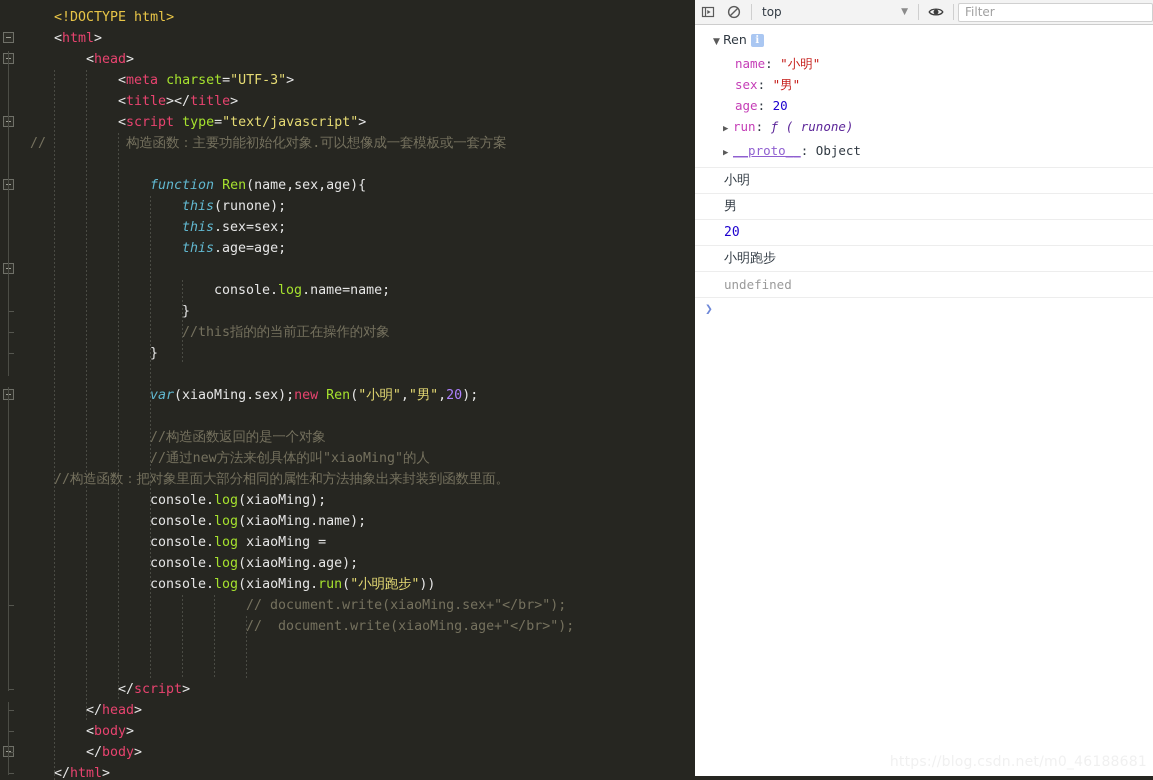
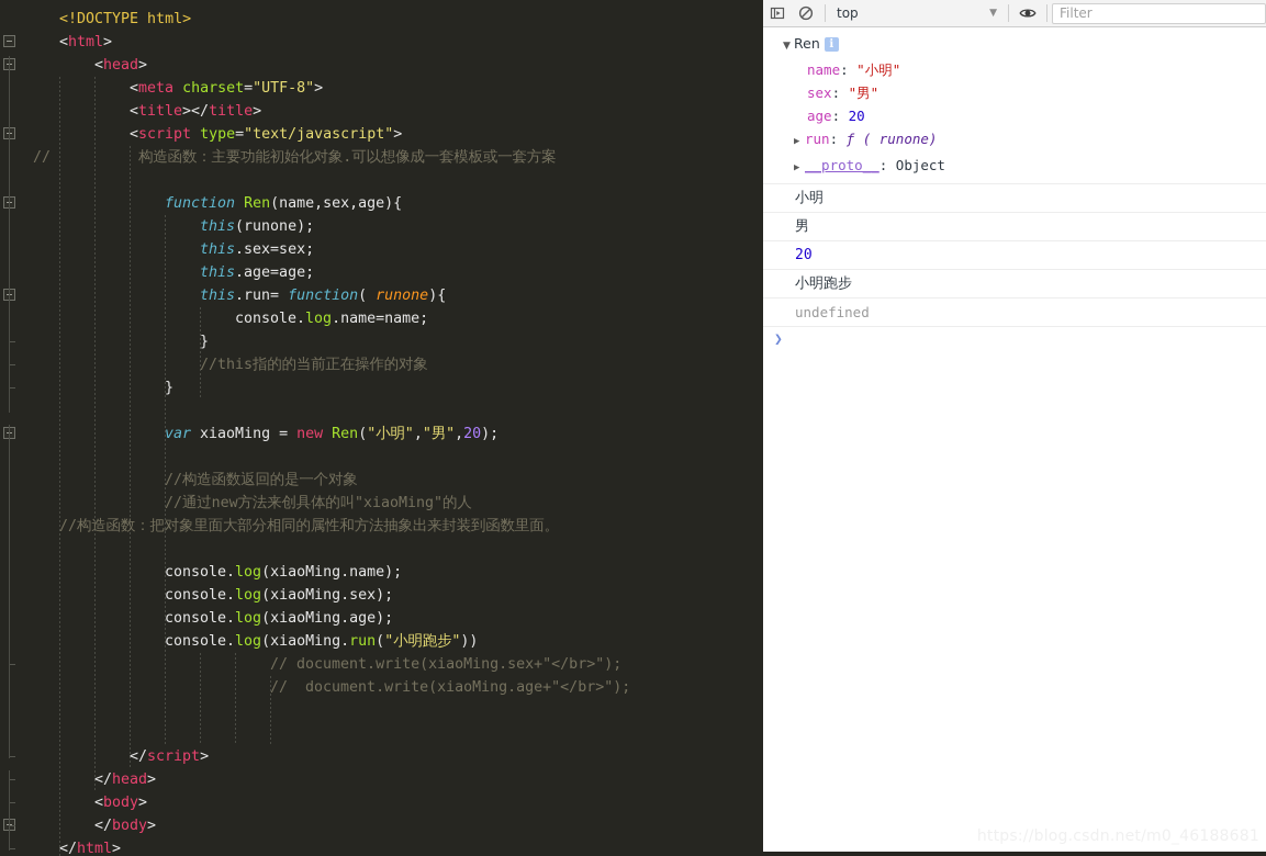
  <!DOCTYPE html>
  <html>
  <head>
- <meta charset="UTF-3">
+ <meta charset="UTF-8">
  <title></title>
  <script type="text/javascript">
  // 构造函数：主要功能初始化对象.可以想像成一套模板或一套方案
  function Ren(name,sex,age){
  this(runone);
  this.sex=sex;
  this.age=age;
+ this.run= function( runone){
  console.log.name=name;
  }
  //this指的的当前正在操作的对象
  }
- var(xiaoMing.sex);new Ren("小明","男",20);
+ var xiaoMing = new Ren("小明","男",20);
  //构造函数返回的是一个对象
  //通过new方法来创具体的叫"xiaoMing"的人
  //构造函数：把对象里面大部分相同的属性和方法抽象出来封装到函数里面。
- console.log(xiaoMing);
  console.log(xiaoMing.name);
- console.log xiaoMing =
+ console.log(xiaoMing.sex);
  console.log(xiaoMing.age);
  console.log(xiaoMing.run("小明跑步"))
  // document.write(xiaoMing.sex+"</br>");
  // document.write(xiaoMing.age+"</br>");
  </script>
  </head>
  <body>
  </body>
  </html>
  top
  ▼
  Filter
  ▼ Ren i
  name: "小明"
  sex: "男"
  age: 20
  ▶ run: ƒ ( runone)
  ▶ __proto__: Object
  小明
  男
  20
  小明跑步
  undefined
  ❯
